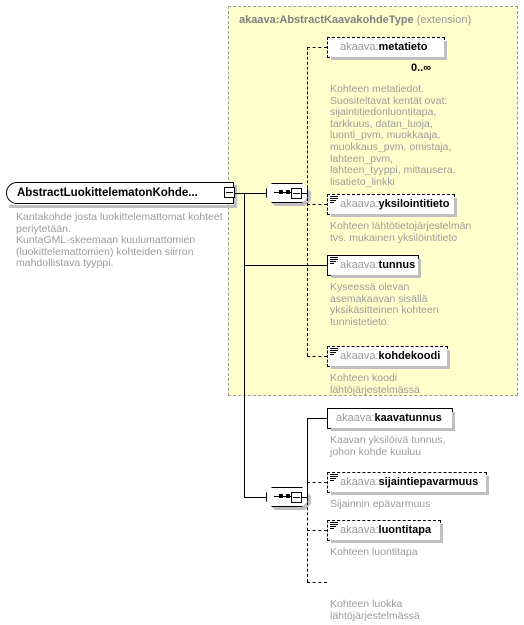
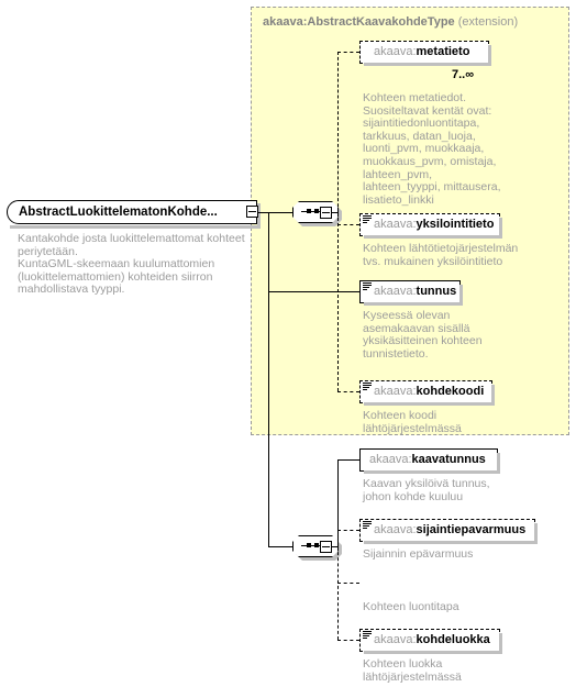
  akaava:AbstractKaavakohdeType (extension)
  AbstractLuokittelematonKohde...
  Kantakohde josta luokittelemattomat kohteet periytetään.
  KuntaGML-skeemaan kuulumattomien (luokittelemattomien) kohteiden siirron mahdollistava tyyppi.
  akaava:metatieto
- 0..∞
+ 7..∞
  Kohteen metatiedot.
  Suositeltavat kentät ovat:
  sijaintitiedonluontitapa,
  tarkkuus, datan_luoja,
  luonti_pvm, muokkaaja,
  muokkaus_pvm, omistaja,
  lahteen_pvm,
  lahteen_tyyppi, mittausera,
  lisatieto_linkki
  akaava:yksilointitieto
  Kohteen lähtötietojärjestelmän
  tvs. mukainen yksilöintitieto
  akaava:tunnus
  Kyseessä olevan
  asemakaavan sisällä
  yksikäsitteinen kohteen
  tunnistetieto.
  akaava:kohdekoodi
  Kohteen koodi
  lähtöjärjestelmässä
  akaava:kaavatunnus
  Kaavan yksilöivä tunnus,
  johon kohde kuuluu
  akaava:sijaintiepavarmuus
  Sijainnin epävarmuus
- akaava:luontitapa
  Kohteen luontitapa
+ akaava:kohdeluokka
  Kohteen luokka
  lähtöjärjestelmässä
